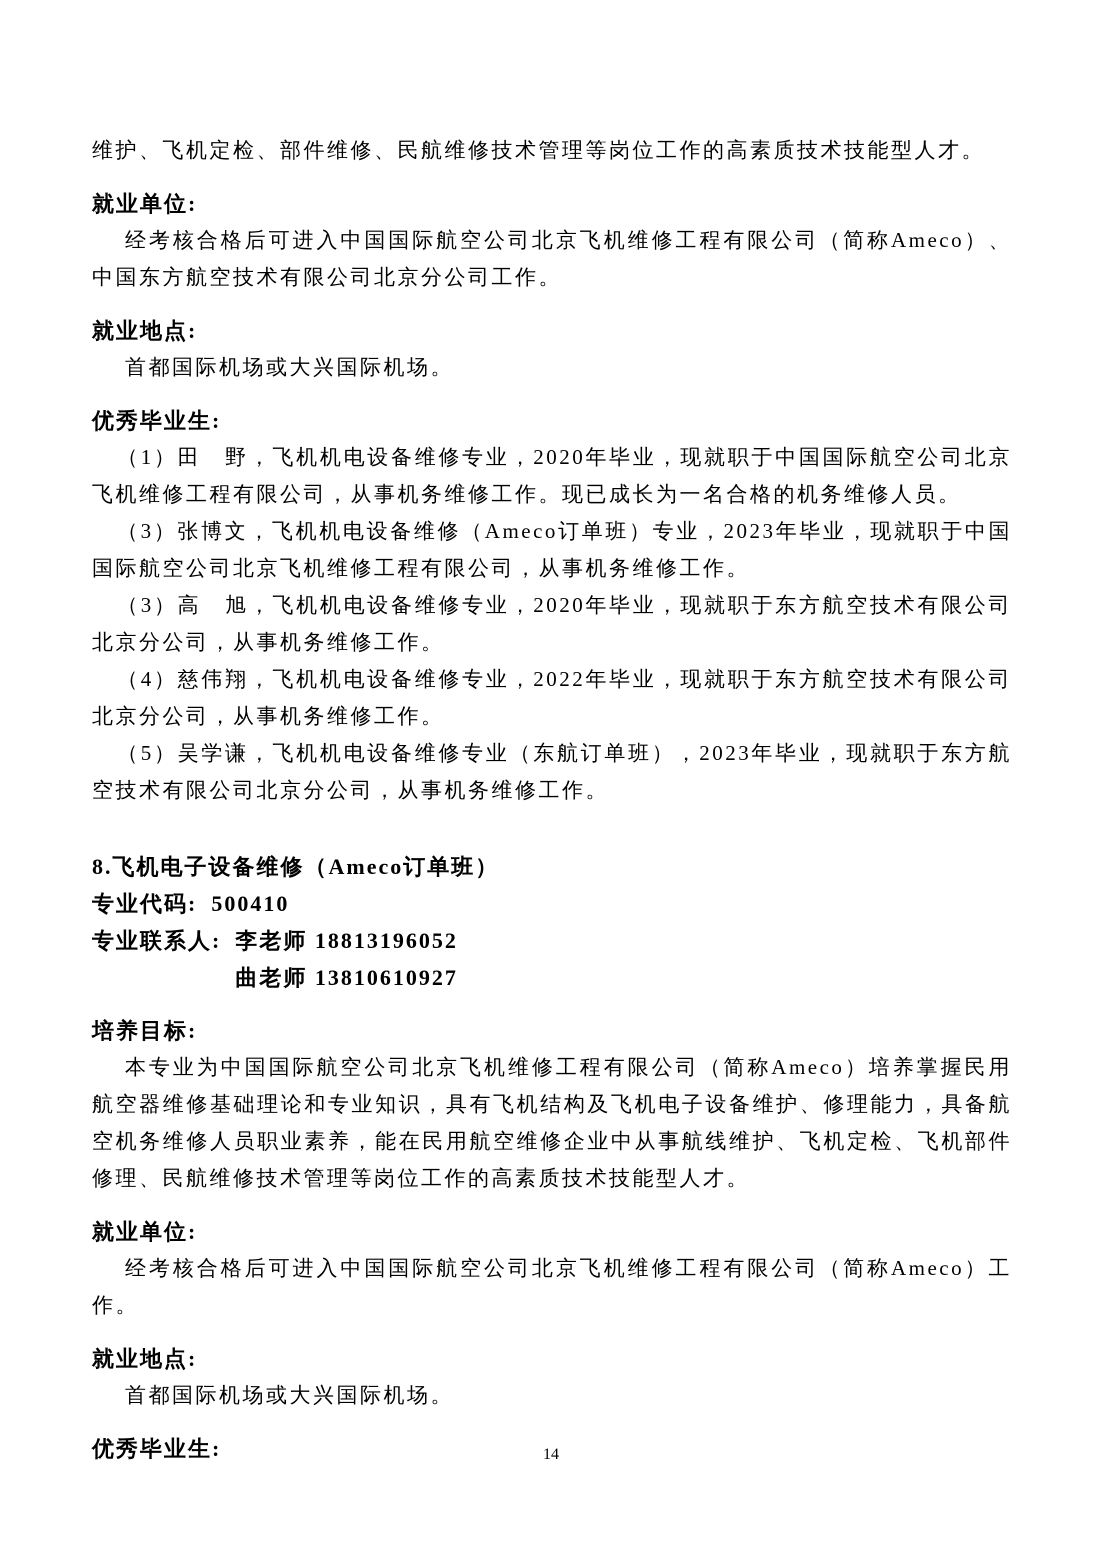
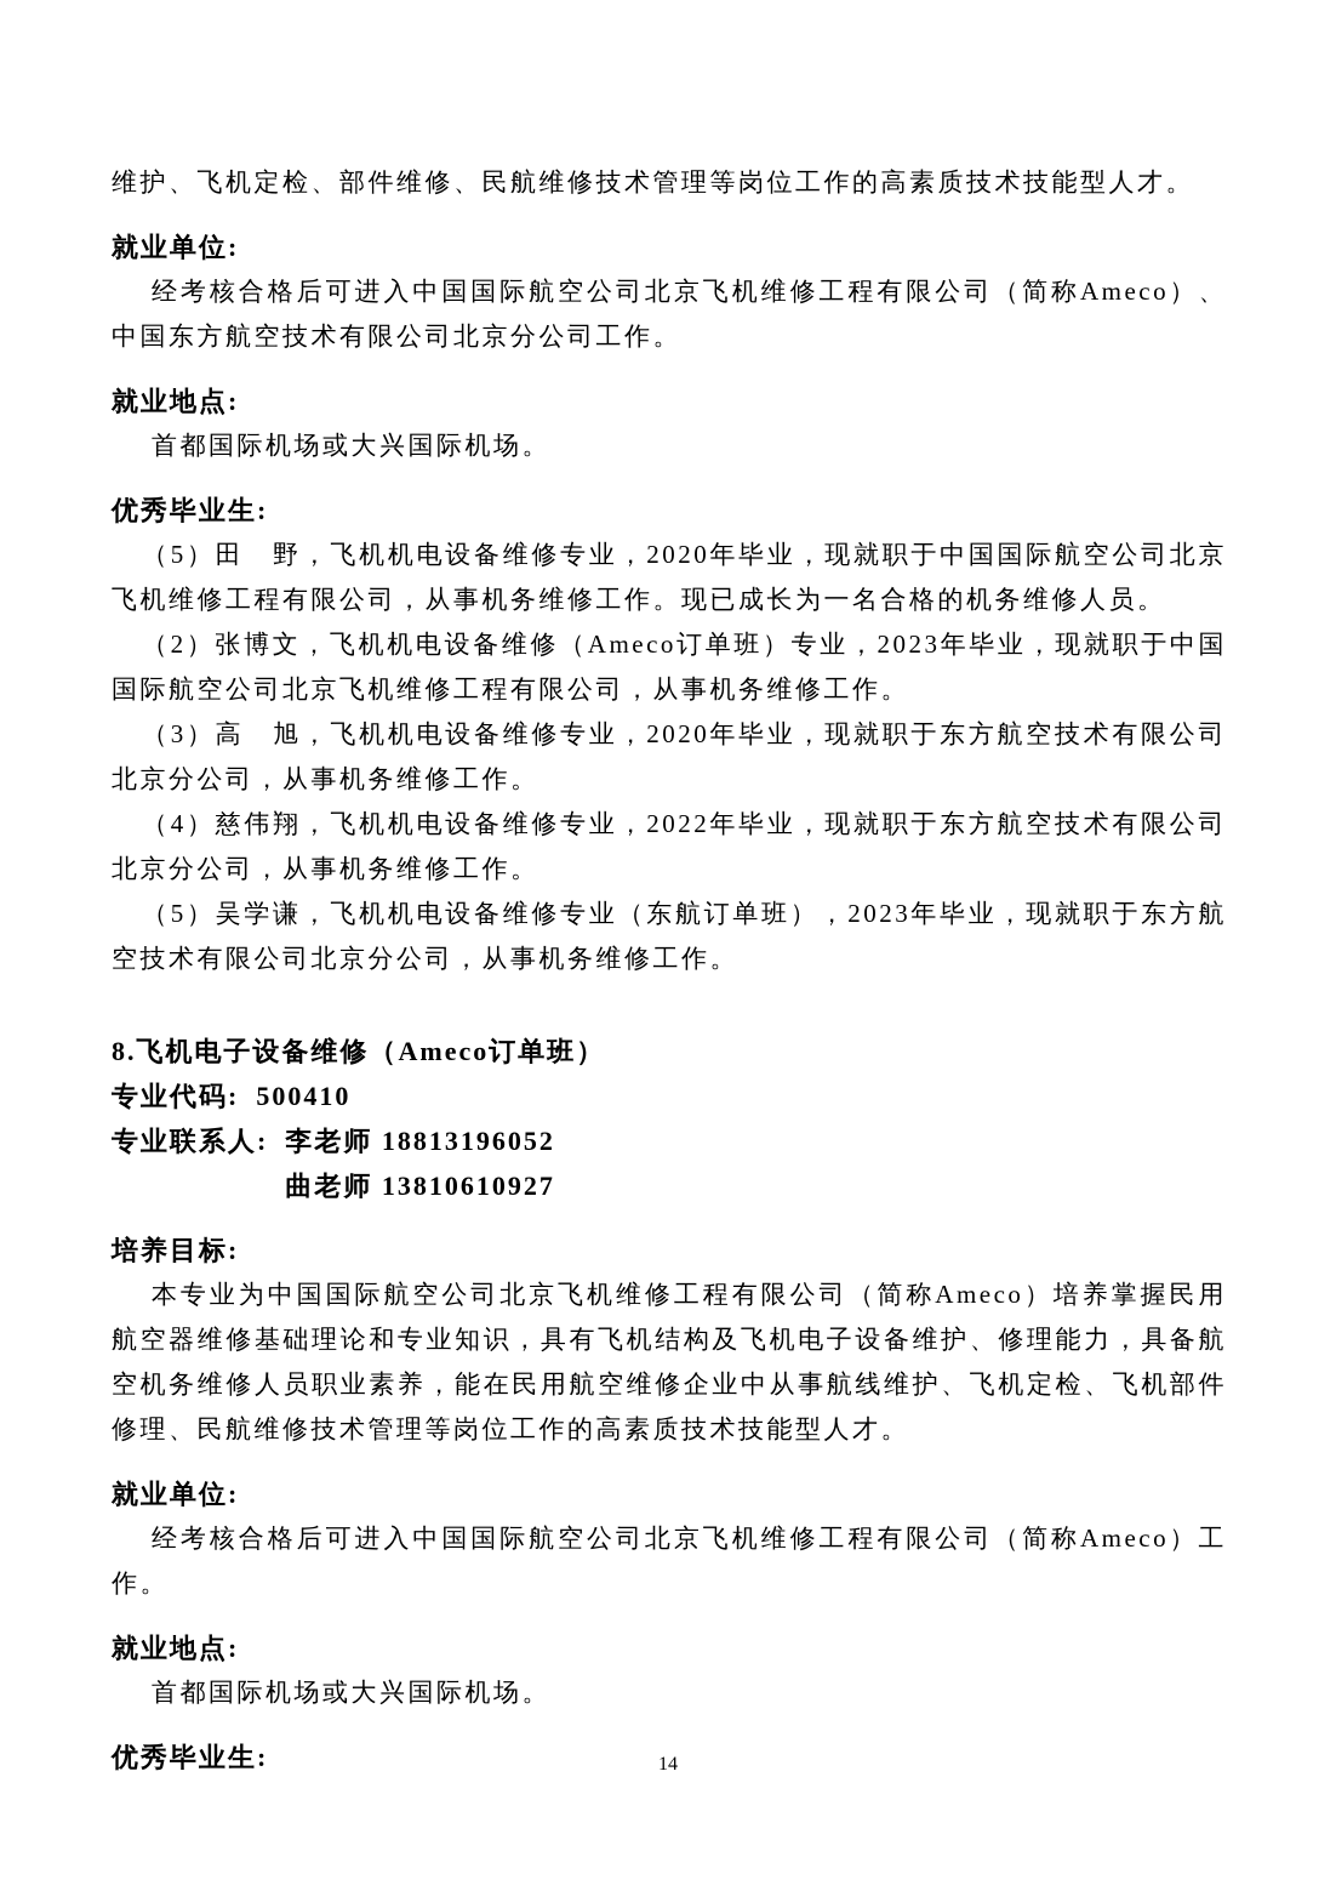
  维护、飞机定检、部件维修、民航维修技术管理等岗位工作的高素质技术技能型人才。
  就业单位:
  经考核合格后可进入中国国际航空公司北京飞机维修工程有限公司（简称Ameco）、中国东方航空技术有限公司北京分公司工作。
  就业地点:
  首都国际机场或大兴国际机场。
  优秀毕业生:
- （1）田 野，飞机机电设备维修专业，2020年毕业，现就职于中国国际航空公司北京飞机维修工程有限公司，从事机务维修工作。现已成长为一名合格的机务维修人员。
+ （5）田 野，飞机机电设备维修专业，2020年毕业，现就职于中国国际航空公司北京飞机维修工程有限公司，从事机务维修工作。现已成长为一名合格的机务维修人员。
- （3）张博文，飞机机电设备维修（Ameco订单班）专业，2023年毕业，现就职于中国国际航空公司北京飞机维修工程有限公司，从事机务维修工作。
+ （2）张博文，飞机机电设备维修（Ameco订单班）专业，2023年毕业，现就职于中国国际航空公司北京飞机维修工程有限公司，从事机务维修工作。
  （3）高 旭，飞机机电设备维修专业，2020年毕业，现就职于东方航空技术有限公司北京分公司，从事机务维修工作。
  （4）慈伟翔，飞机机电设备维修专业，2022年毕业，现就职于东方航空技术有限公司北京分公司，从事机务维修工作。
  （5）吴学谦，飞机机电设备维修专业（东航订单班），2023年毕业，现就职于东方航空技术有限公司北京分公司，从事机务维修工作。
  8.飞机电子设备维修（Ameco订单班）
  专业代码:
  500410
  专业联系人:
  李老师 18813196052
  曲老师 13810610927
  培养目标:
  本专业为中国国际航空公司北京飞机维修工程有限公司（简称Ameco）培养掌握民用航空器维修基础理论和专业知识，具有飞机结构及飞机电子设备维护、修理能力，具备航空机务维修人员职业素养，能在民用航空维修企业中从事航线维护、飞机定检、飞机部件修理、民航维修技术管理等岗位工作的高素质技术技能型人才。
  就业单位:
  经考核合格后可进入中国国际航空公司北京飞机维修工程有限公司（简称Ameco）工作。
  就业地点:
  首都国际机场或大兴国际机场。
  优秀毕业生:
  14
